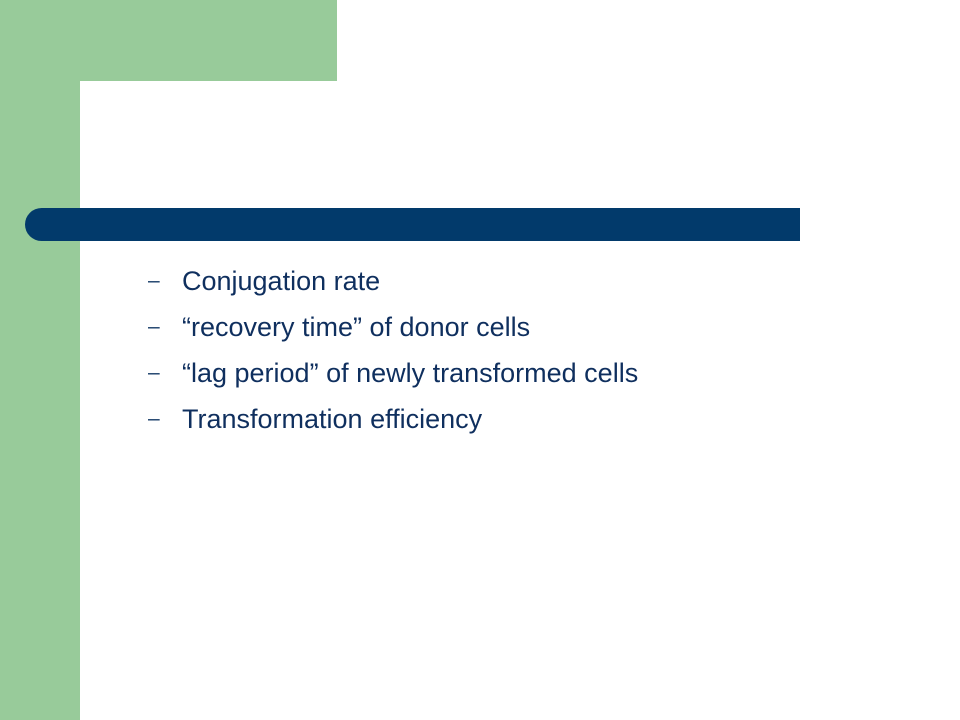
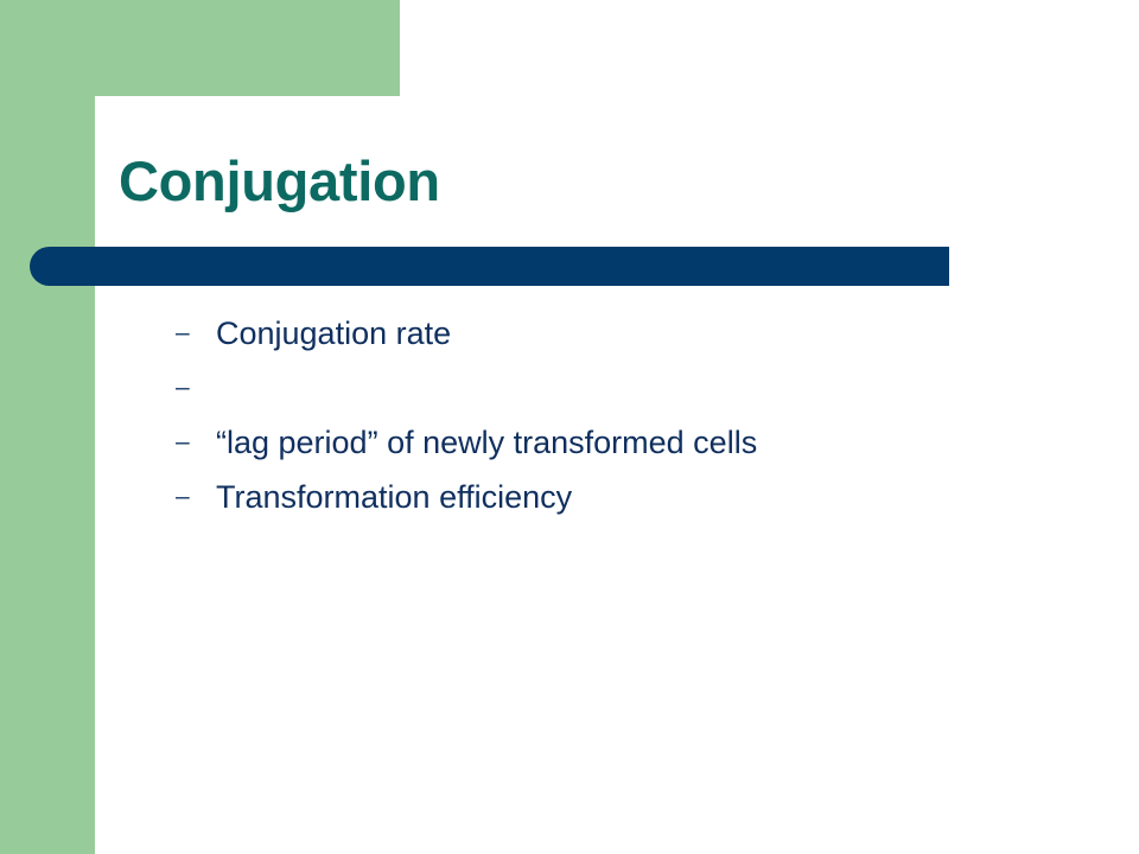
+ Conjugation
  –
  Conjugation rate
  –
- “recovery time” of donor cells
  –
  “lag period” of newly transformed cells
  –
  Transformation efficiency
